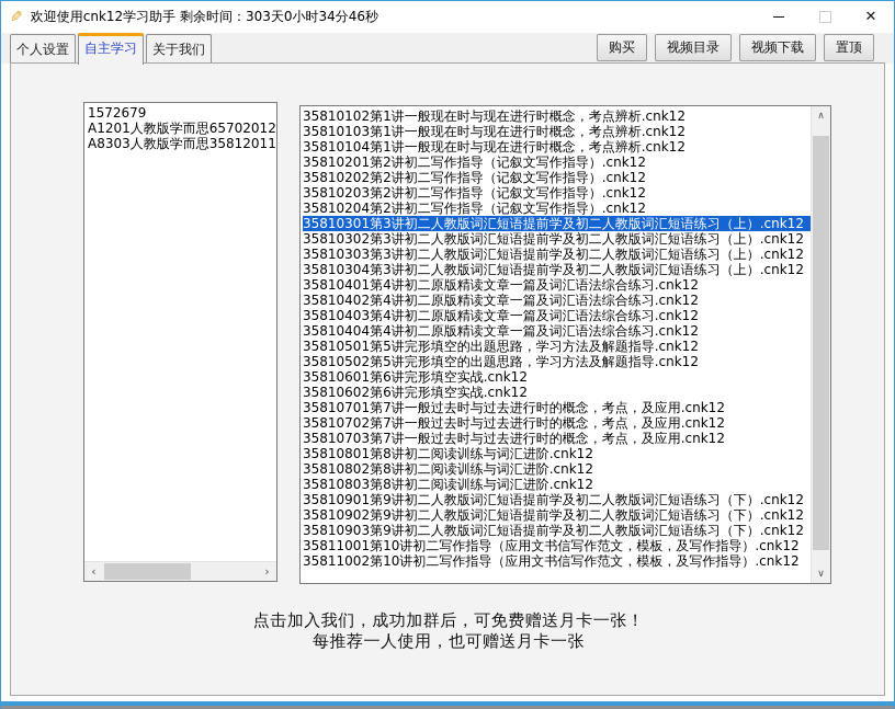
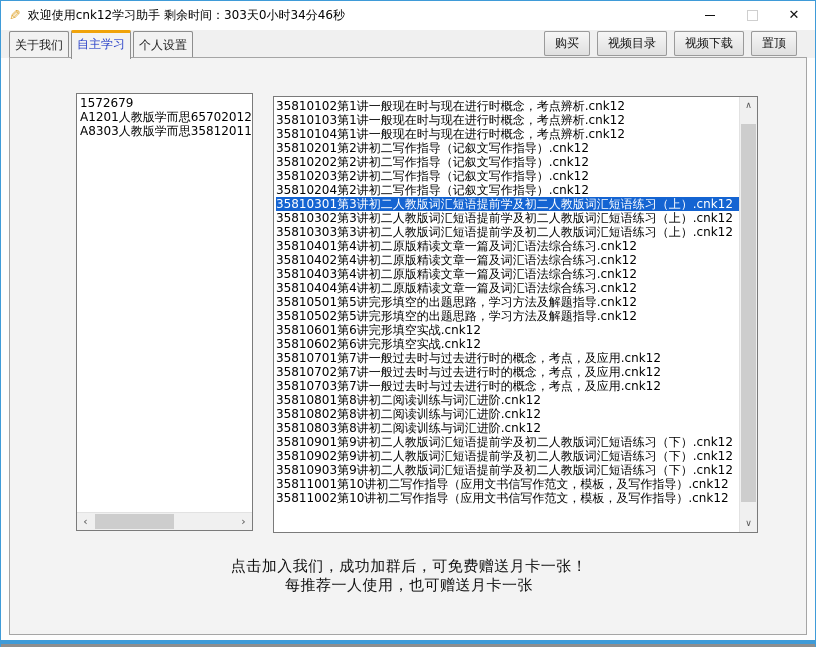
  欢迎使用cnk12学习助手 剩余时间：303天0小时34分46秒
  ✕
- 个人设置
+ 关于我们
  自主学习
- 关于我们
+ 个人设置
  购买
  视频目录
  视频下载
  置顶
  1572679
  A1201人教版学而思65702012
  A8303人教版学而思35812011
  ‹
  ›
  35810102第1讲一般现在时与现在进行时概念，考点辨析.cnk12
  35810103第1讲一般现在时与现在进行时概念，考点辨析.cnk12
  35810104第1讲一般现在时与现在进行时概念，考点辨析.cnk12
  35810201第2讲初二写作指导（记叙文写作指导）.cnk12
  35810202第2讲初二写作指导（记叙文写作指导）.cnk12
  35810203第2讲初二写作指导（记叙文写作指导）.cnk12
  35810204第2讲初二写作指导（记叙文写作指导）.cnk12
  35810301第3讲初二人教版词汇短语提前学及初二人教版词汇短语练习（上）.cnk12
  35810302第3讲初二人教版词汇短语提前学及初二人教版词汇短语练习（上）.cnk12
  35810303第3讲初二人教版词汇短语提前学及初二人教版词汇短语练习（上）.cnk12
- 35810304第3讲初二人教版词汇短语提前学及初二人教版词汇短语练习（上）.cnk12
  35810401第4讲初二原版精读文章一篇及词汇语法综合练习.cnk12
  35810402第4讲初二原版精读文章一篇及词汇语法综合练习.cnk12
  35810403第4讲初二原版精读文章一篇及词汇语法综合练习.cnk12
  35810404第4讲初二原版精读文章一篇及词汇语法综合练习.cnk12
  35810501第5讲完形填空的出题思路，学习方法及解题指导.cnk12
  35810502第5讲完形填空的出题思路，学习方法及解题指导.cnk12
  35810601第6讲完形填空实战.cnk12
  35810602第6讲完形填空实战.cnk12
  35810701第7讲一般过去时与过去进行时的概念，考点，及应用.cnk12
  35810702第7讲一般过去时与过去进行时的概念，考点，及应用.cnk12
  35810703第7讲一般过去时与过去进行时的概念，考点，及应用.cnk12
  35810801第8讲初二阅读训练与词汇进阶.cnk12
  35810802第8讲初二阅读训练与词汇进阶.cnk12
  35810803第8讲初二阅读训练与词汇进阶.cnk12
  35810901第9讲初二人教版词汇短语提前学及初二人教版词汇短语练习（下）.cnk12
  35810902第9讲初二人教版词汇短语提前学及初二人教版词汇短语练习（下）.cnk12
  35810903第9讲初二人教版词汇短语提前学及初二人教版词汇短语练习（下）.cnk12
  35811001第10讲初二写作指导（应用文书信写作范文，模板，及写作指导）.cnk12
  35811002第10讲初二写作指导（应用文书信写作范文，模板，及写作指导）.cnk12
  ∧
  ∨
  点击加入我们，成功加群后，可免费赠送月卡一张！
  每推荐一人使用，也可赠送月卡一张
